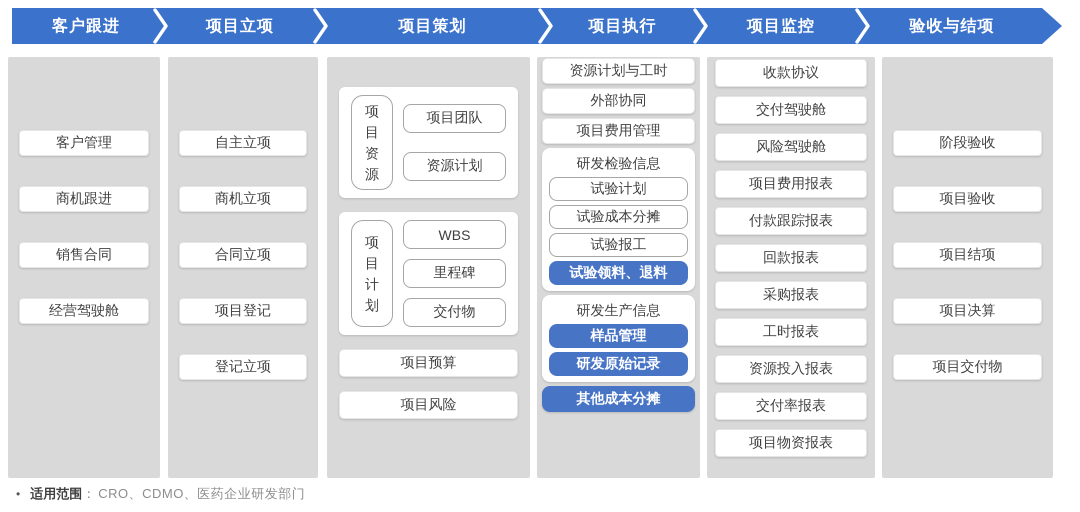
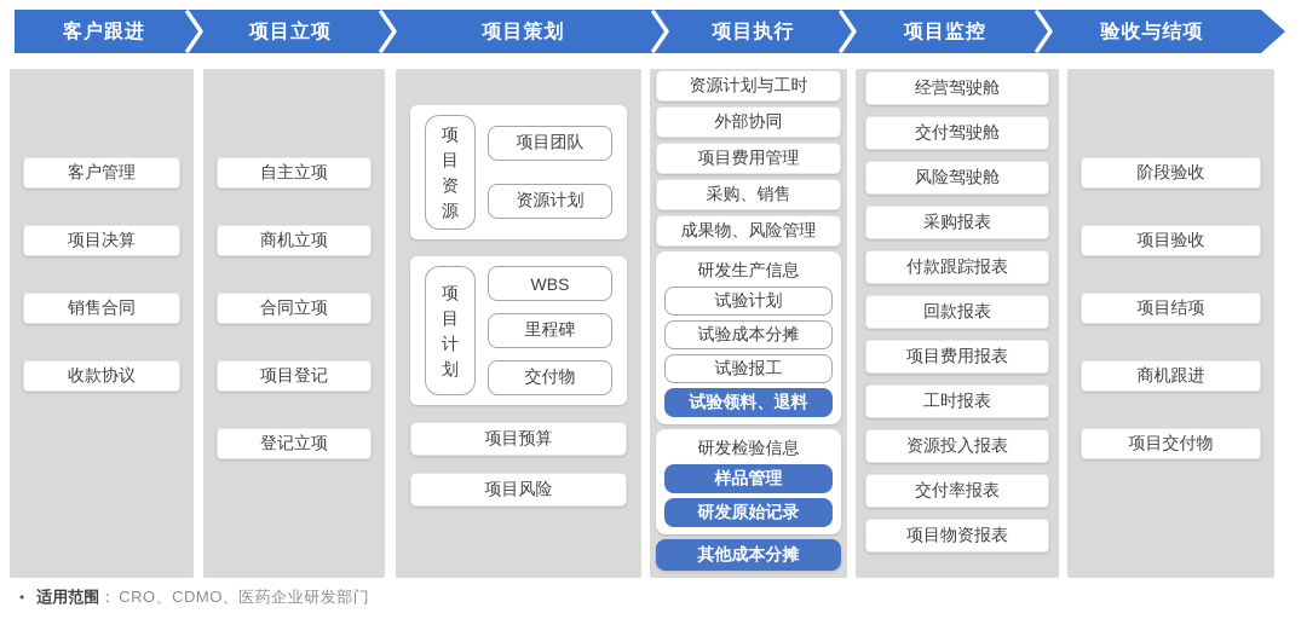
  客户跟进
  项目立项
  项目策划
  项目执行
  项目监控
  验收与结项
  客户管理
- 商机跟进
+ 项目决算
  销售合同
- 经营驾驶舱
+ 收款协议
  自主立项
  商机立项
  合同立项
  项目登记
  登记立项
  项目资源
  项目团队
  资源计划
  项目计划
  WBS
  里程碑
  交付物
  项目预算
  项目风险
  资源计划与工时
  外部协同
  项目费用管理
+ 采购、销售
+ 成果物、风险管理
- 研发检验信息
+ 研发生产信息
  试验计划
  试验成本分摊
  试验报工
  试验领料、退料
- 研发生产信息
+ 研发检验信息
  样品管理
  研发原始记录
  其他成本分摊
- 收款协议
+ 经营驾驶舱
  交付驾驶舱
  风险驾驶舱
- 项目费用报表
+ 采购报表
  付款跟踪报表
  回款报表
- 采购报表
+ 项目费用报表
  工时报表
  资源投入报表
  交付率报表
  项目物资报表
  阶段验收
  项目验收
  项目结项
- 项目决算
+ 商机跟进
  项目交付物
  •
  适用范围
  ：
  CRO、CDMO、医药企业研发部门
